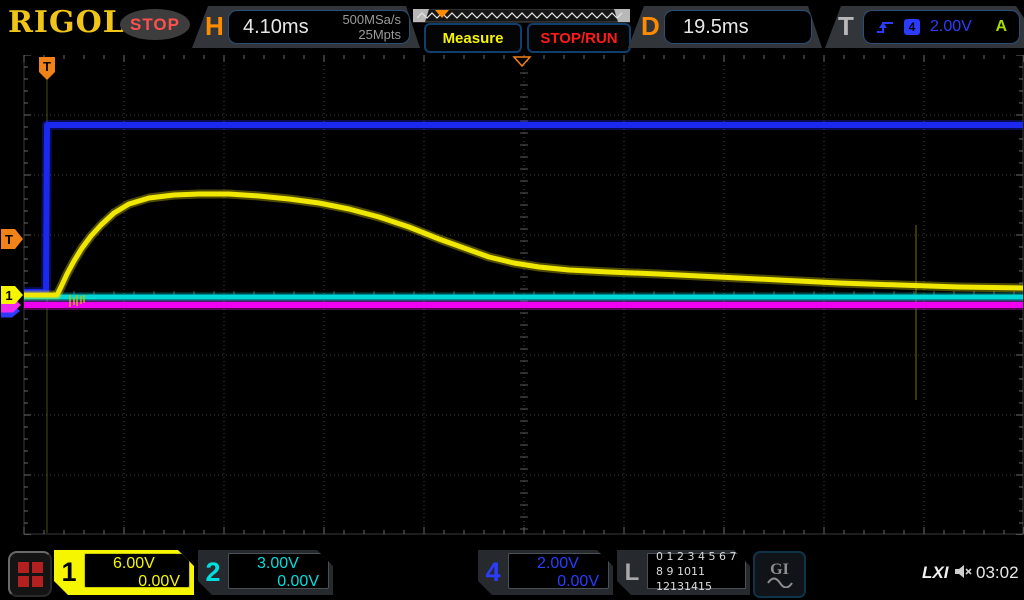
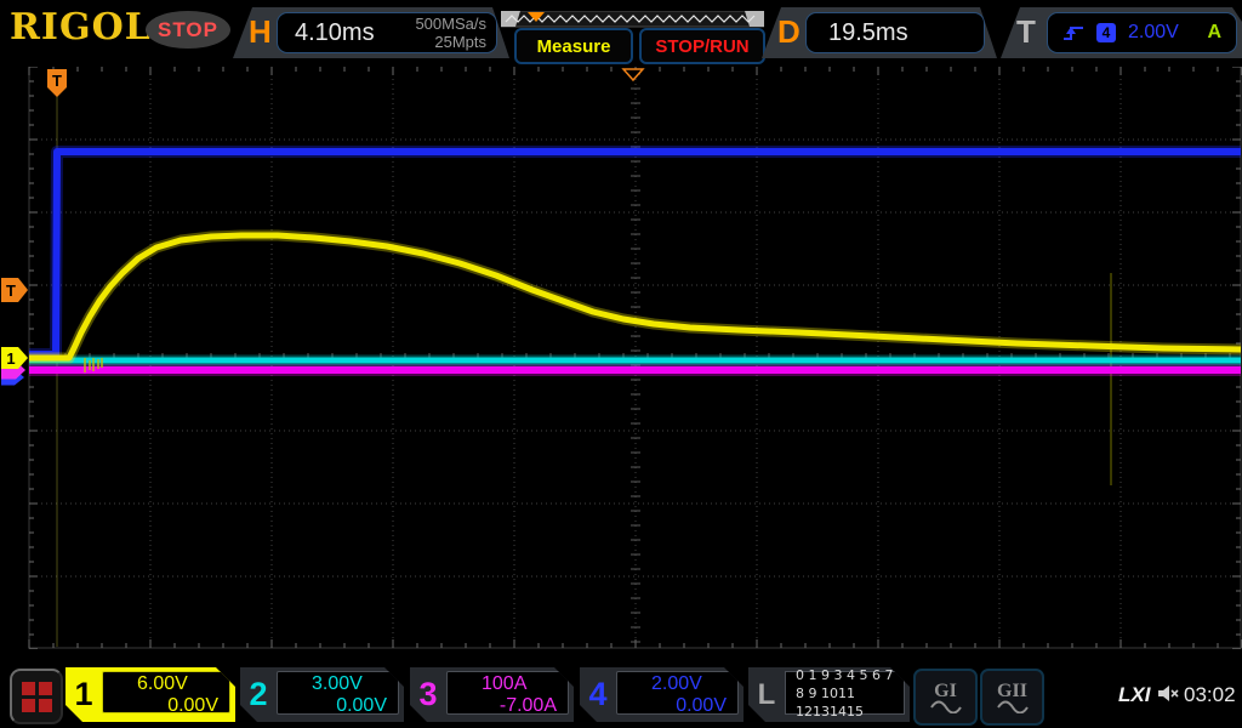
  RIGOL
  STOP
  H
  4.10ms
  500MSa/s
  25Mpts
  Measure
  STOP/RUN
  D
  19.5ms
  T
  4
  2.00V
  A
  T
  1
  T
  1
  6.00V
  0.00V
  2
  3.00V
  0.00V
+ 3
+ 100A
+ -7.00A
  4
  2.00V
  0.00V
  L
- 0 1 2 3 4 5 6 7
+ 0 1 9 3 4 5 6 7
  8 9 1011 12131415
  GI
+ GII
  LXI
  03:02
